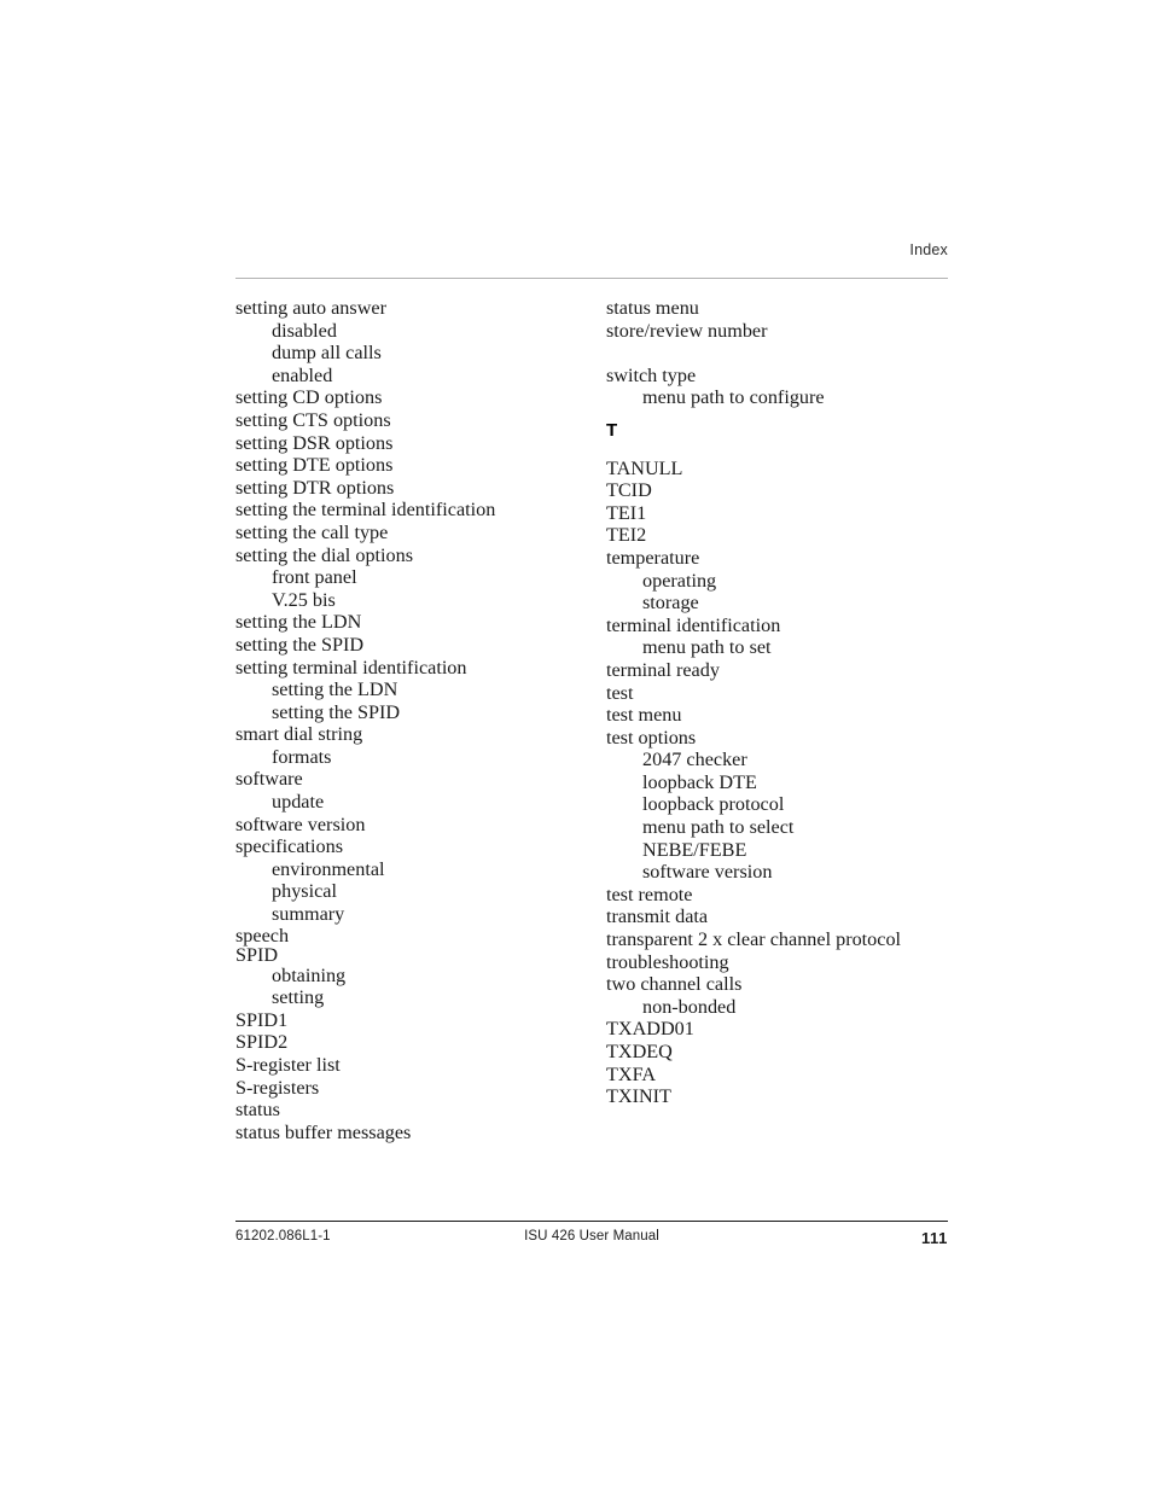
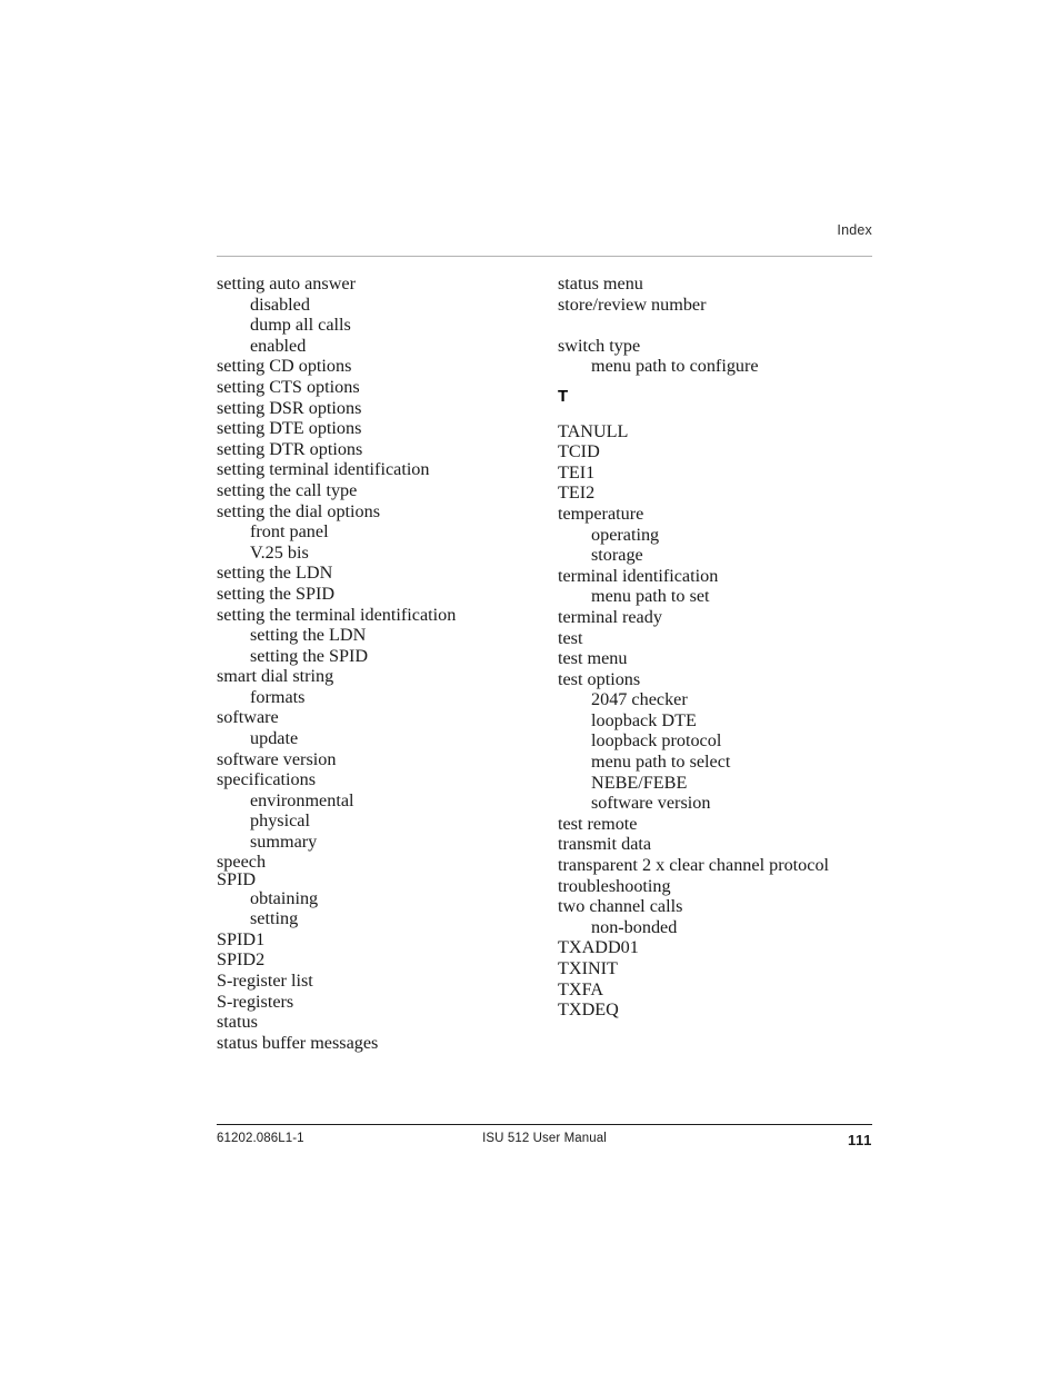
  Index
  setting auto answer
  disabled
  dump all calls
  enabled
  setting CD options
  setting CTS options
  setting DSR options
  setting DTE options
  setting DTR options
- setting the terminal identification
+ setting terminal identification
  setting the call type
  setting the dial options
  front panel
  V.25 bis
  setting the LDN
  setting the SPID
- setting terminal identification
+ setting the terminal identification
  setting the LDN
  setting the SPID
  smart dial string
  formats
  software
  update
  software version
  specifications
  environmental
  physical
  summary
  speech
  SPID
  obtaining
  setting
  SPID1
  SPID2
  S-register list
  S-registers
  status
  status buffer messages
  status menu
  store/review number
  switch type
  menu path to configure
  T
  TANULL
  TCID
  TEI1
  TEI2
  temperature
  operating
  storage
  terminal identification
  menu path to set
  terminal ready
  test
  test menu
  test options
  2047 checker
  loopback DTE
  loopback protocol
  menu path to select
  NEBE/FEBE
  software version
  test remote
  transmit data
  transparent 2 x clear channel protocol
  troubleshooting
  two channel calls
  non-bonded
  TXADD01
- TXDEQ
+ TXINIT
  TXFA
- TXINIT
+ TXDEQ
  61202.086L1-1
- ISU 426 User Manual
+ ISU 512 User Manual
  111
